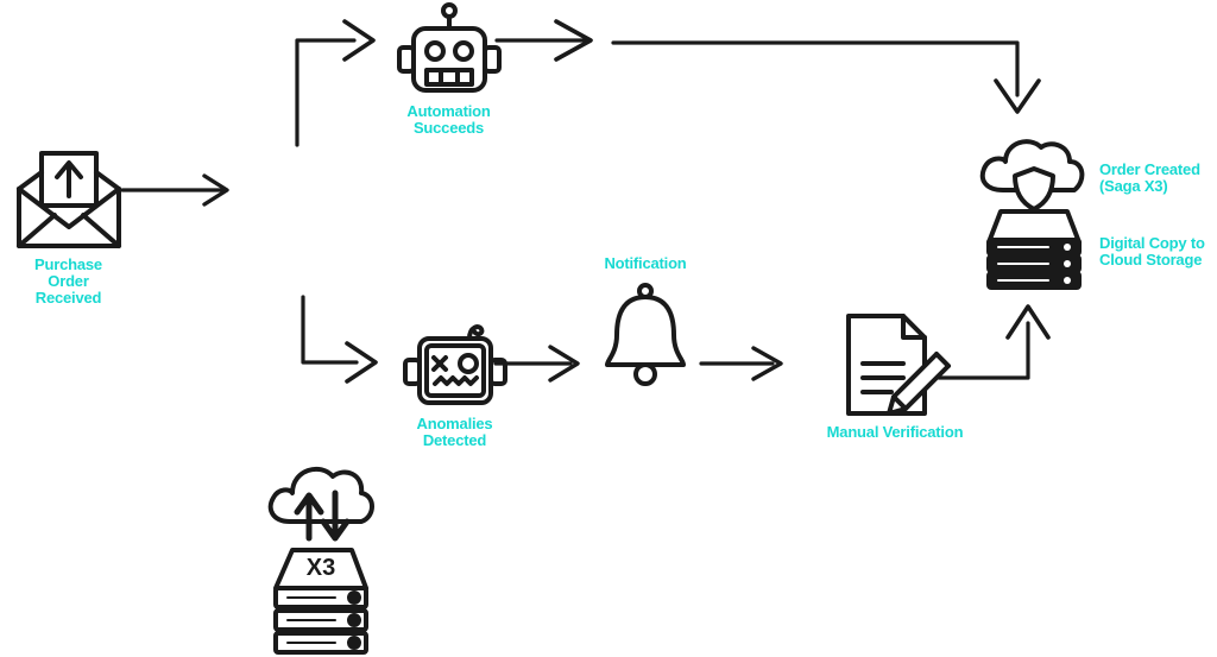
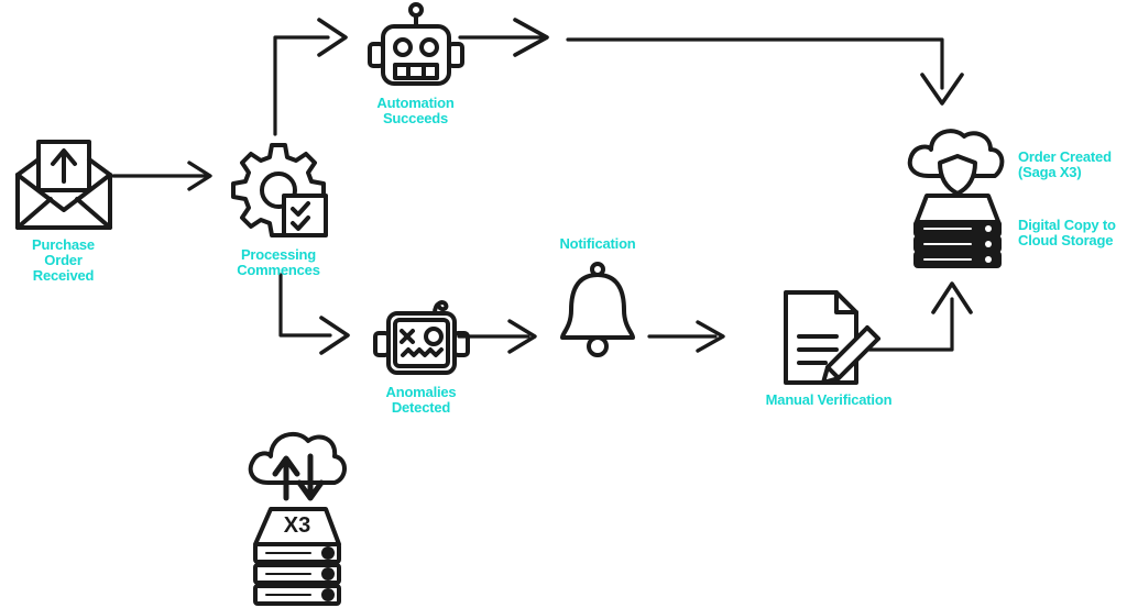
  Purchase
  Order
  Received
+ Processing
+ Commences
  Automation
  Succeeds
  Anomalies
  Detected
  Notification
  Manual Verification
  Order Created
  (Saga X3)
  Digital Copy to
  Cloud Storage
  X3
